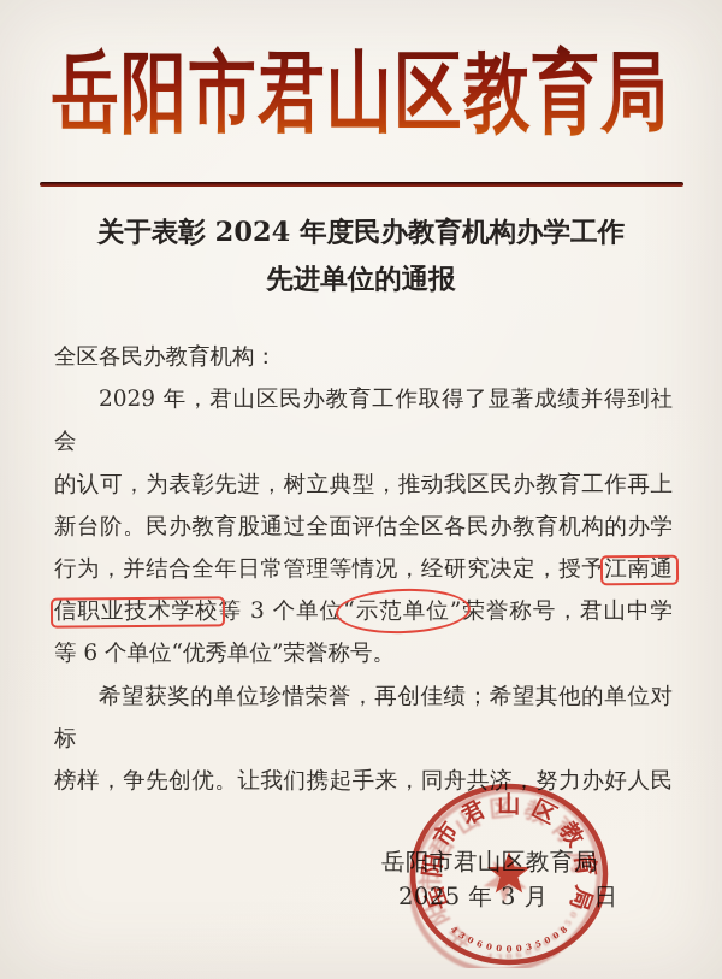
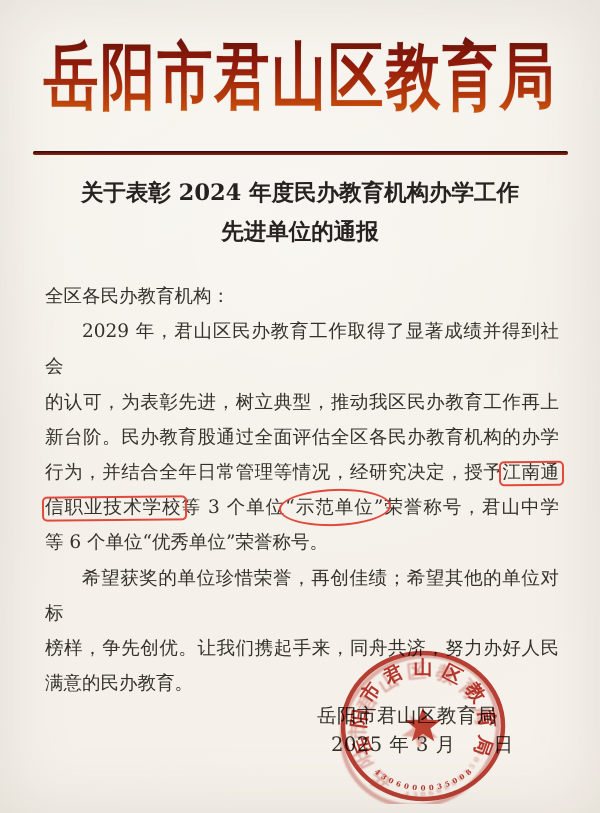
  岳阳市君山区教育局
  关于表彰 2024 年度民办教育机构办学工作
  先进单位的通报
  全区各民办教育机构：
  2029 年，君山区民办教育工作取得了显著成绩并得到社会
  的认可，为表彰先进，树立典型，推动我区民办教育工作再上
  新台阶。民办教育股通过全面评估全区各民办教育机构的办学
  行为，并结合全年日常管理等情况，经研究决定，授予江南通
  信职业技术学校等 3 个单位“示范单位”荣誉称号，君山中学
  等 6 个单位“优秀单位”荣誉称号。
  希望获奖的单位珍惜荣誉，再创佳绩；希望其他的单位对标
  榜样，争先创优。让我们携起手来，同舟共济，努力办好人民
+ 满意的民办教育。
  岳阳君山区教育
  25 年 3 月 日
